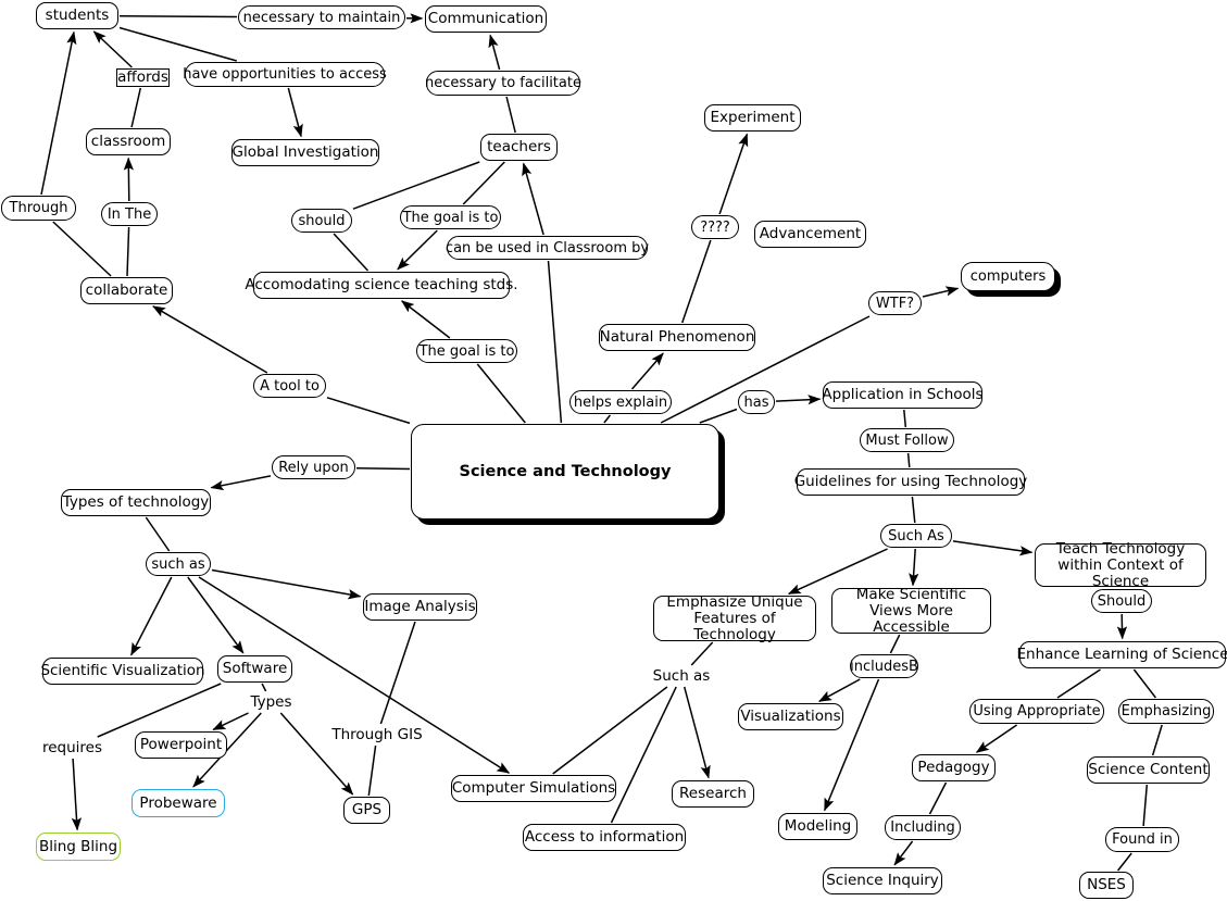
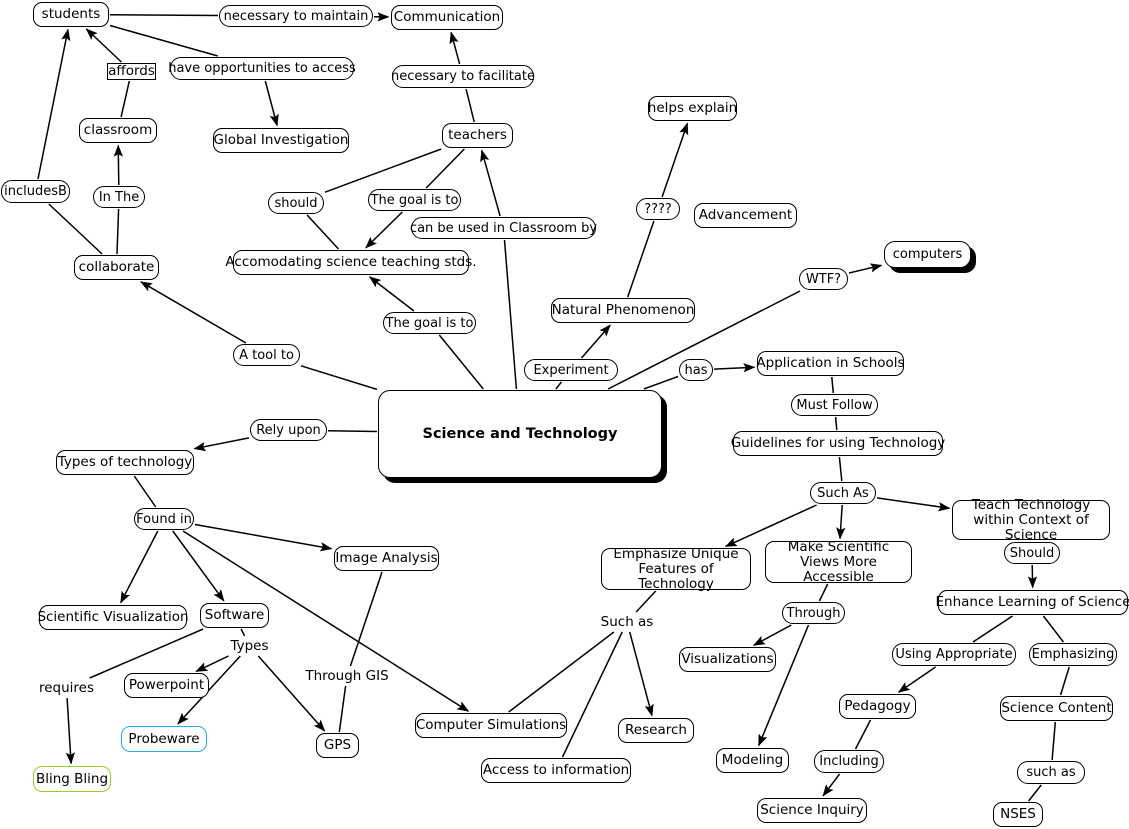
  students
  necessary to maintain
  Communication
  affords
  have opportunities to access
  necessary to facilitate
- Experiment
+ helps explain
  classroom
  Global Investigation
  teachers
- Through
+ includesB
  In The
  should
  The goal is to
  ????
  Advancement
  can be used in Classroom by
  computers
  collaborate
  Accomodating science teaching stds.
  WTF?
  Natural Phenomenon
  The goal is to
  A tool to
- helps explain
+ Experiment
  has
  Application in Schools
  Must Follow
  Science and Technology
  Rely upon
  Guidelines for using Technology
  Types of technology
  Such As
  Teach Technology within Context of Science
- such as
+ Found in
  Emphasize Unique Features of Technology
  Make Scientific Views More Accessible
  Should
  Image Analysis
  Enhance Learning of Science
  Such as
- includesB
+ Through
  Scientific Visualization
  Software
  Using Appropriate
  Emphasizing
  Types
  Visualizations
  Powerpoint
  Through GIS
  Pedagogy
  Science Content
  requires
  Computer Simulations
  Research
  Probeware
  GPS
  Modeling
  Including
- Found in
+ such as
  Bling Bling
  Access to information
  Science Inquiry
  NSES
